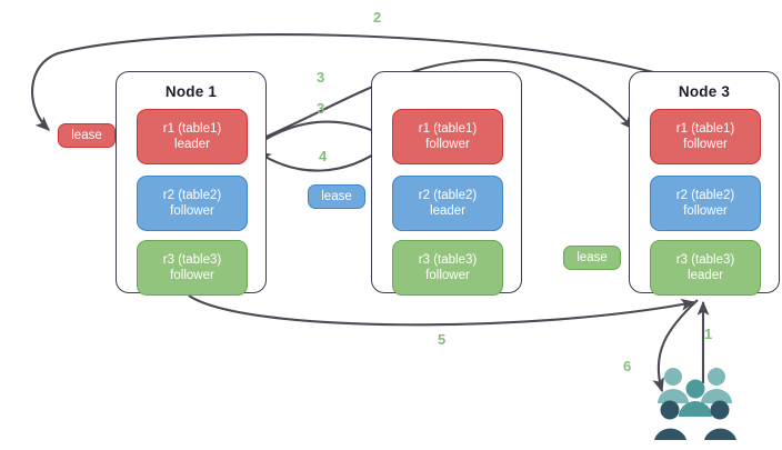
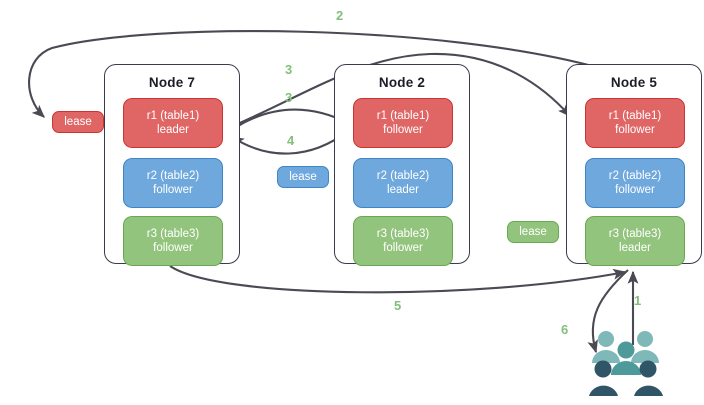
- Node 1
+ Node 7
  r1 (table1)
  leader
  r2 (table2)
  follower
  r3 (table3)
  follower
+ Node 2
  r1 (table1)
  follower
  r2 (table2)
  leader
  r3 (table3)
  follower
- Node 3
+ Node 5
  r1 (table1)
  follower
  r2 (table2)
  follower
  r3 (table3)
  leader
  lease
  lease
  lease
  1
  2
  3
  3
  4
  5
  6
